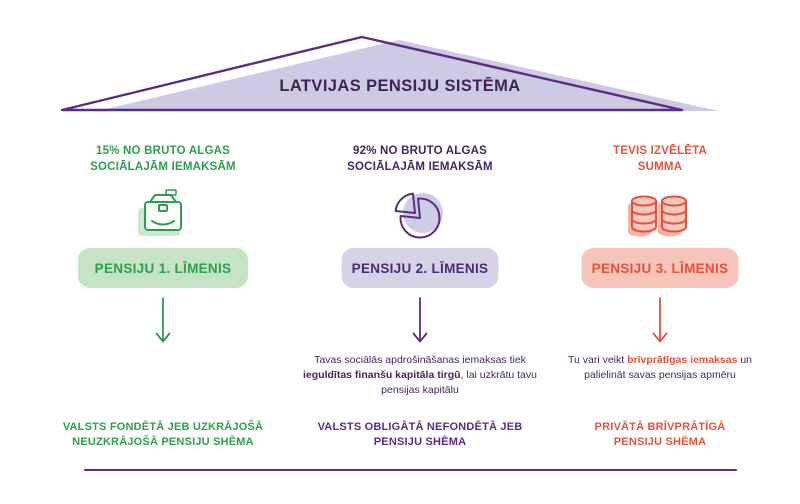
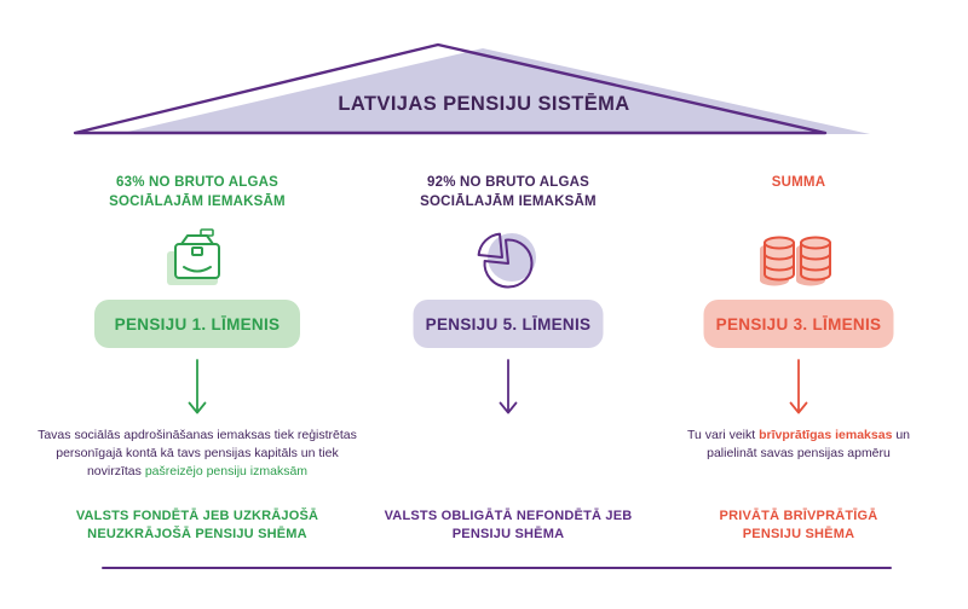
  LATVIJAS PENSIJU SISTĒMA
- 15% NO BRUTO ALGAS
+ 63% NO BRUTO ALGAS
  SOCIĀLAJĀM IEMAKSĀM
  PENSIJU 1. LĪMENIS
+ Tavas sociālās apdrošināšanas iemaksas tiek reģistrētas personīgajā kontā kā tavs pensijas kapitāls un tiek novirzītas pašreizējo pensiju izmaksām
  VALSTS FONDĒTĀ JEB UZKRĀJOŠĀ
  NEUZKRĀJOŠĀ PENSIJU SHĒMA
  92% NO BRUTO ALGAS
  SOCIĀLAJĀM IEMAKSĀM
- PENSIJU 2. LĪMENIS
+ PENSIJU 5. LĪMENIS
- Tavas sociālās apdrošināšanas iemaksas tiek ieguldītas finanšu kapitāla tirgū, lai uzkrātu tavu pensijas kapitālu
  VALSTS OBLIGĀTĀ NEFONDĒTĀ JEB
  PENSIJU SHĒMA
- TEVIS IZVĒLĒTA
  SUMMA
  PENSIJU 3. LĪMENIS
  Tu vari veikt brīvprātīgas iemaksas un palielināt savas pensijas apmēru
  PRIVĀTĀ BRĪVPRĀTĪGĀ
  PENSIJU SHĒMA
